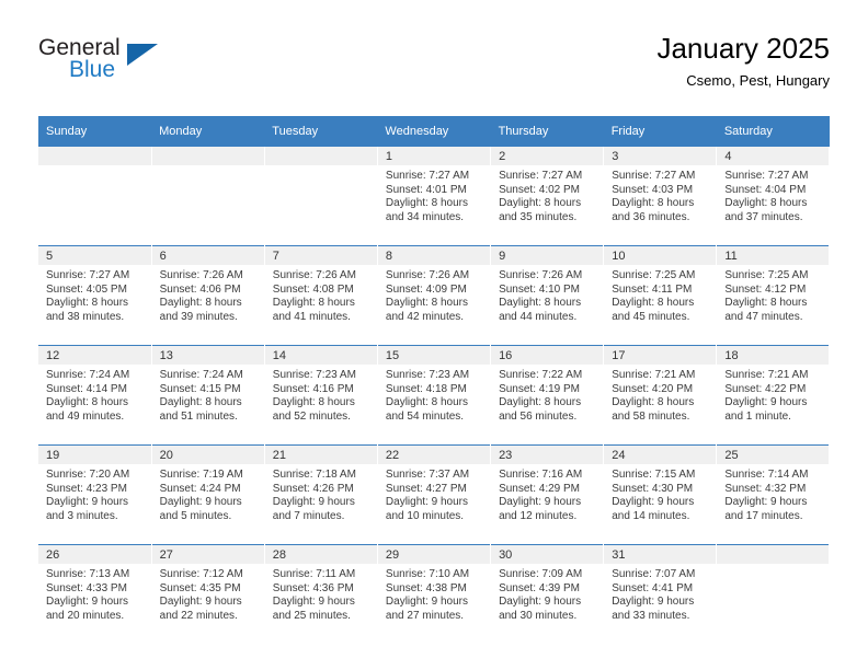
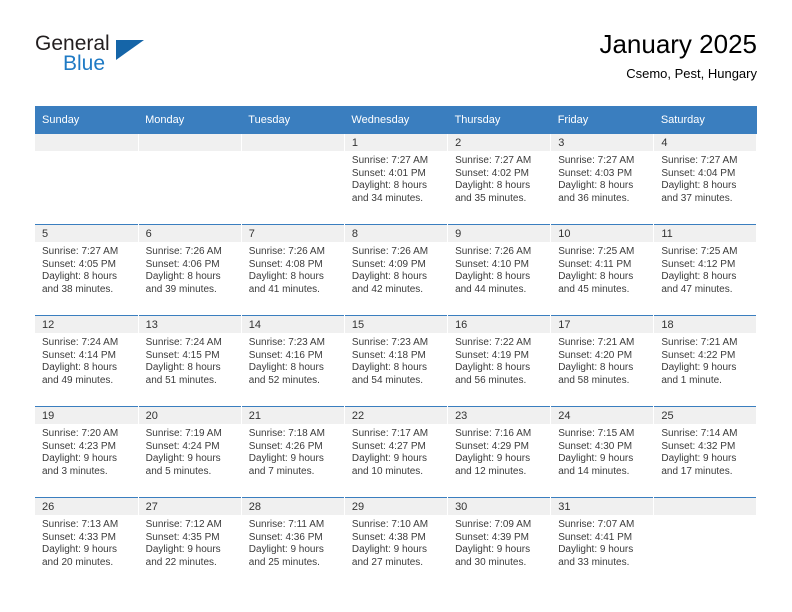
  General
  Blue
  January 2025
  Csemo, Pest, Hungary
  Sunday	Monday	Tuesday	Wednesday	Thursday	Friday	Saturday
  			1 Sunrise: 7:27 AM Sunset: 4:01 PM Daylight: 8 hours and 34 minutes.	2 Sunrise: 7:27 AM Sunset: 4:02 PM Daylight: 8 hours and 35 minutes.	3 Sunrise: 7:27 AM Sunset: 4:03 PM Daylight: 8 hours and 36 minutes.	4 Sunrise: 7:27 AM Sunset: 4:04 PM Daylight: 8 hours and 37 minutes.
  5 Sunrise: 7:27 AM Sunset: 4:05 PM Daylight: 8 hours and 38 minutes.	6 Sunrise: 7:26 AM Sunset: 4:06 PM Daylight: 8 hours and 39 minutes.	7 Sunrise: 7:26 AM Sunset: 4:08 PM Daylight: 8 hours and 41 minutes.	8 Sunrise: 7:26 AM Sunset: 4:09 PM Daylight: 8 hours and 42 minutes.	9 Sunrise: 7:26 AM Sunset: 4:10 PM Daylight: 8 hours and 44 minutes.	10 Sunrise: 7:25 AM Sunset: 4:11 PM Daylight: 8 hours and 45 minutes.	11 Sunrise: 7:25 AM Sunset: 4:12 PM Daylight: 8 hours and 47 minutes.
  12 Sunrise: 7:24 AM Sunset: 4:14 PM Daylight: 8 hours and 49 minutes.	13 Sunrise: 7:24 AM Sunset: 4:15 PM Daylight: 8 hours and 51 minutes.	14 Sunrise: 7:23 AM Sunset: 4:16 PM Daylight: 8 hours and 52 minutes.	15 Sunrise: 7:23 AM Sunset: 4:18 PM Daylight: 8 hours and 54 minutes.	16 Sunrise: 7:22 AM Sunset: 4:19 PM Daylight: 8 hours and 56 minutes.	17 Sunrise: 7:21 AM Sunset: 4:20 PM Daylight: 8 hours and 58 minutes.	18 Sunrise: 7:21 AM Sunset: 4:22 PM Daylight: 9 hours and 1 minute.
- 19 Sunrise: 7:20 AM Sunset: 4:23 PM Daylight: 9 hours and 3 minutes.	20 Sunrise: 7:19 AM Sunset: 4:24 PM Daylight: 9 hours and 5 minutes.	21 Sunrise: 7:18 AM Sunset: 4:26 PM Daylight: 9 hours and 7 minutes.	22 Sunrise: 7:37 AM Sunset: 4:27 PM Daylight: 9 hours and 10 minutes.	23 Sunrise: 7:16 AM Sunset: 4:29 PM Daylight: 9 hours and 12 minutes.	24 Sunrise: 7:15 AM Sunset: 4:30 PM Daylight: 9 hours and 14 minutes.	25 Sunrise: 7:14 AM Sunset: 4:32 PM Daylight: 9 hours and 17 minutes.
+ 19 Sunrise: 7:20 AM Sunset: 4:23 PM Daylight: 9 hours and 3 minutes.	20 Sunrise: 7:19 AM Sunset: 4:24 PM Daylight: 9 hours and 5 minutes.	21 Sunrise: 7:18 AM Sunset: 4:26 PM Daylight: 9 hours and 7 minutes.	22 Sunrise: 7:17 AM Sunset: 4:27 PM Daylight: 9 hours and 10 minutes.	23 Sunrise: 7:16 AM Sunset: 4:29 PM Daylight: 9 hours and 12 minutes.	24 Sunrise: 7:15 AM Sunset: 4:30 PM Daylight: 9 hours and 14 minutes.	25 Sunrise: 7:14 AM Sunset: 4:32 PM Daylight: 9 hours and 17 minutes.
  26 Sunrise: 7:13 AM Sunset: 4:33 PM Daylight: 9 hours and 20 minutes.	27 Sunrise: 7:12 AM Sunset: 4:35 PM Daylight: 9 hours and 22 minutes.	28 Sunrise: 7:11 AM Sunset: 4:36 PM Daylight: 9 hours and 25 minutes.	29 Sunrise: 7:10 AM Sunset: 4:38 PM Daylight: 9 hours and 27 minutes.	30 Sunrise: 7:09 AM Sunset: 4:39 PM Daylight: 9 hours and 30 minutes.	31 Sunrise: 7:07 AM Sunset: 4:41 PM Daylight: 9 hours and 33 minutes.
